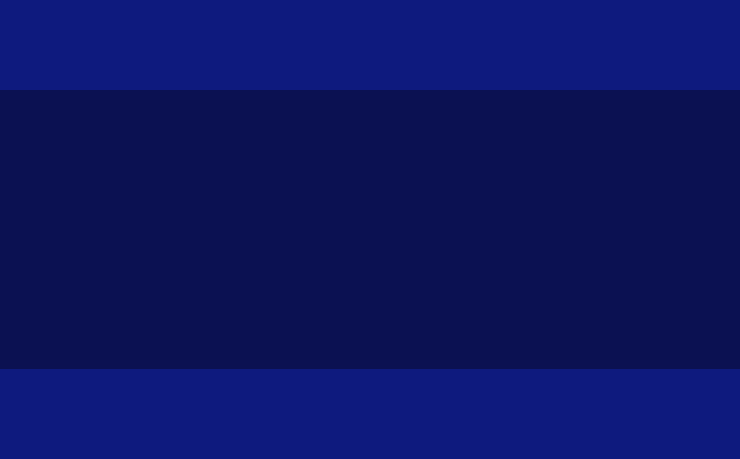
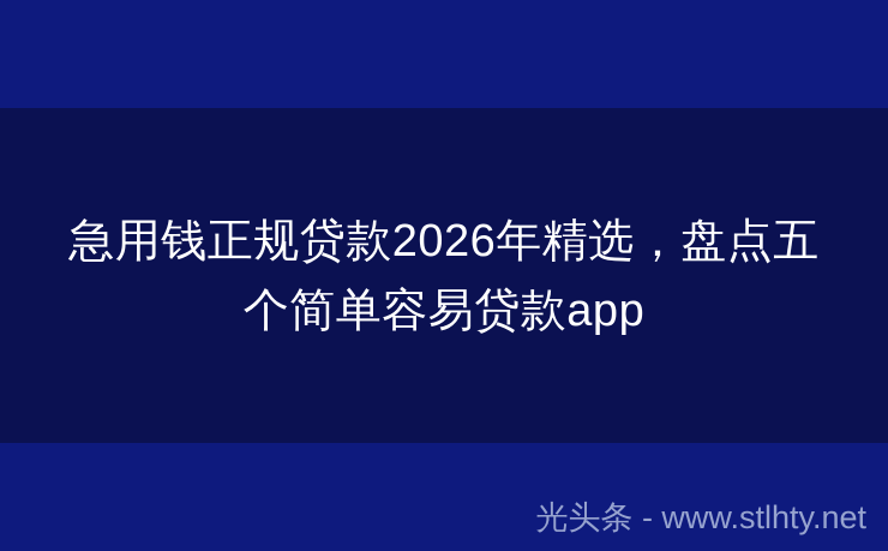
+ 急用钱正规贷款2026年精选，盘点五
+ 个简单容易贷款app
+ 光头条 - www.stlhty.net
